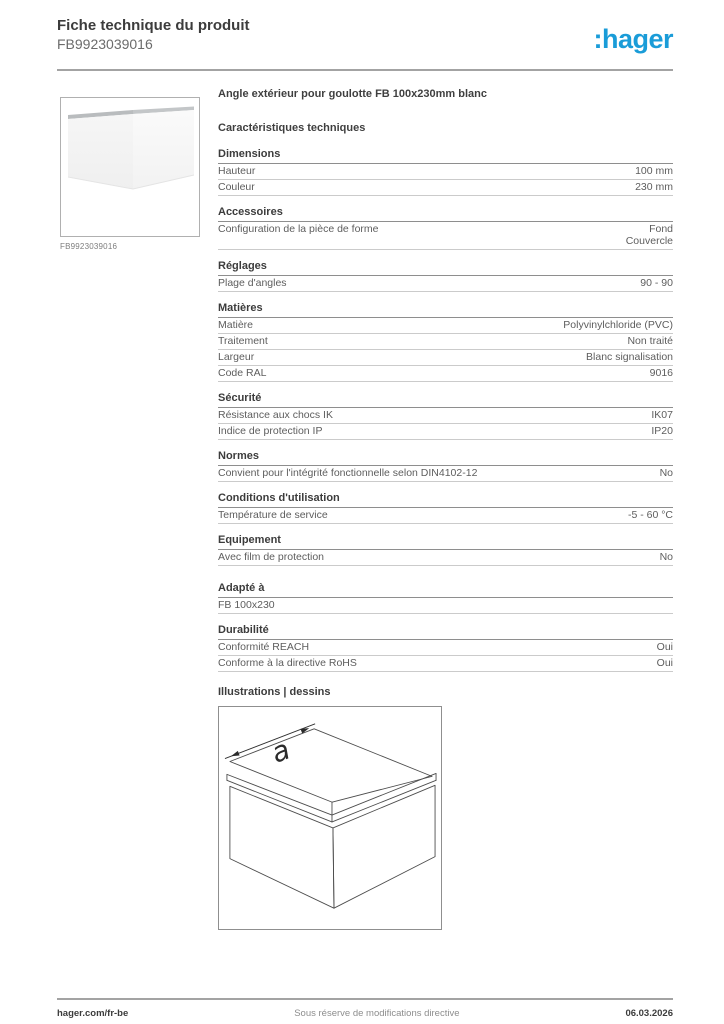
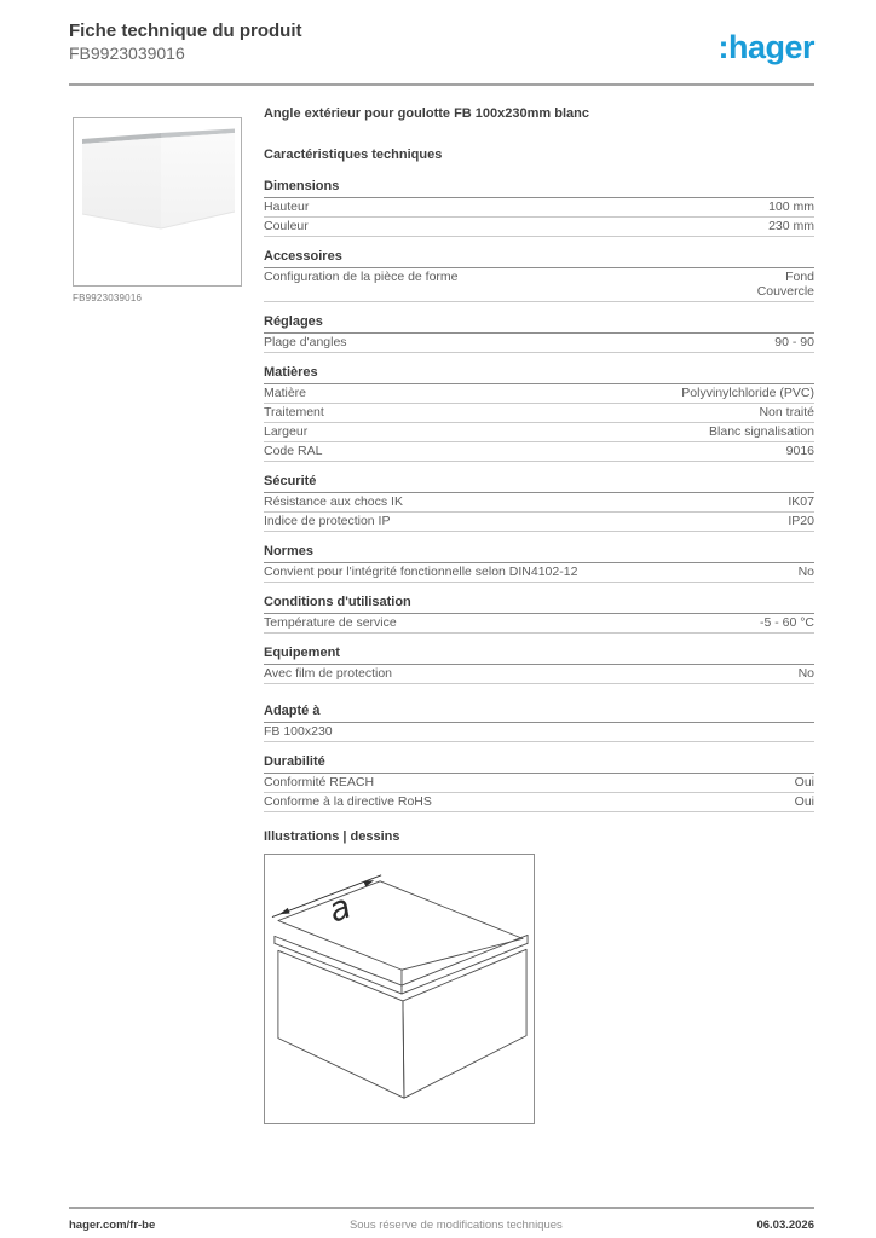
  Fiche technique du produit
  FB9923039016
  :hager
  FB9923039016
  Angle extérieur pour goulotte FB 100x230mm blanc
  Caractéristiques techniques
  Dimensions
  Hauteur
  100 mm
  Couleur
  230 mm
  Accessoires
  Configuration de la pièce de forme
  Fond
  Couvercle
  Réglages
  Plage d'angles
  90 - 90
  Matières
  Matière
  Polyvinylchloride (PVC)
  Traitement
  Non traité
  Largeur
  Blanc signalisation
  Code RAL
  9016
  Sécurité
  Résistance aux chocs IK
  IK07
  Indice de protection IP
  IP20
  Normes
  Convient pour l'intégrité fonctionnelle selon DIN4102-12
  No
  Conditions d'utilisation
  Température de service
  -5 - 60 °C
  Equipement
  Avec film de protection
  No
  Adapté à
  FB 100x230
  Durabilité
  Conformité REACH
  Oui
  Conforme à la directive RoHS
  Oui
  Illustrations | dessins
  hager.com/fr-be
- Sous réserve de modifications directive
+ Sous réserve de modifications techniques
  06.03.2026
